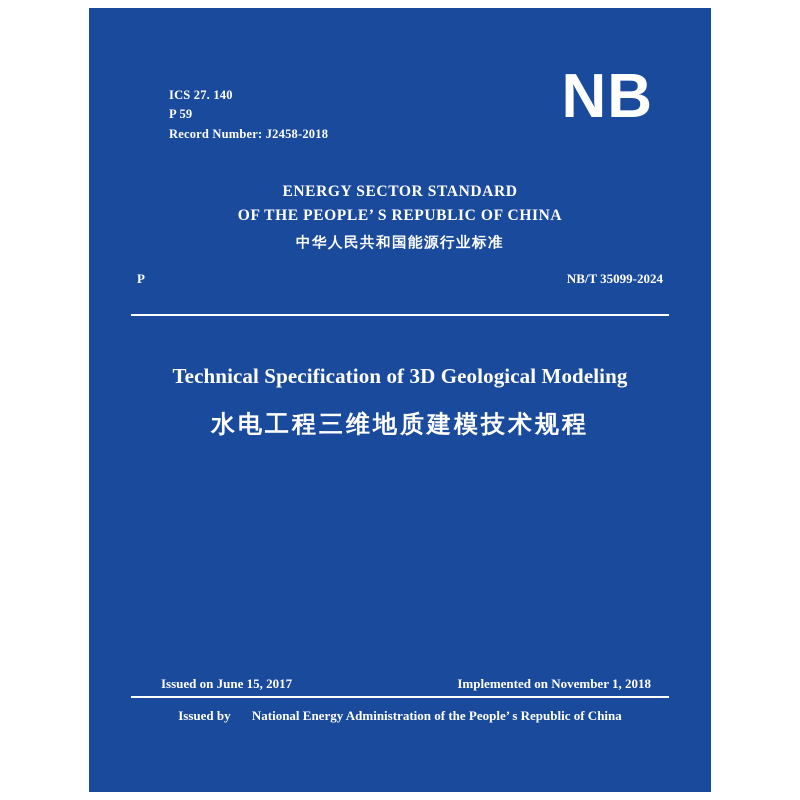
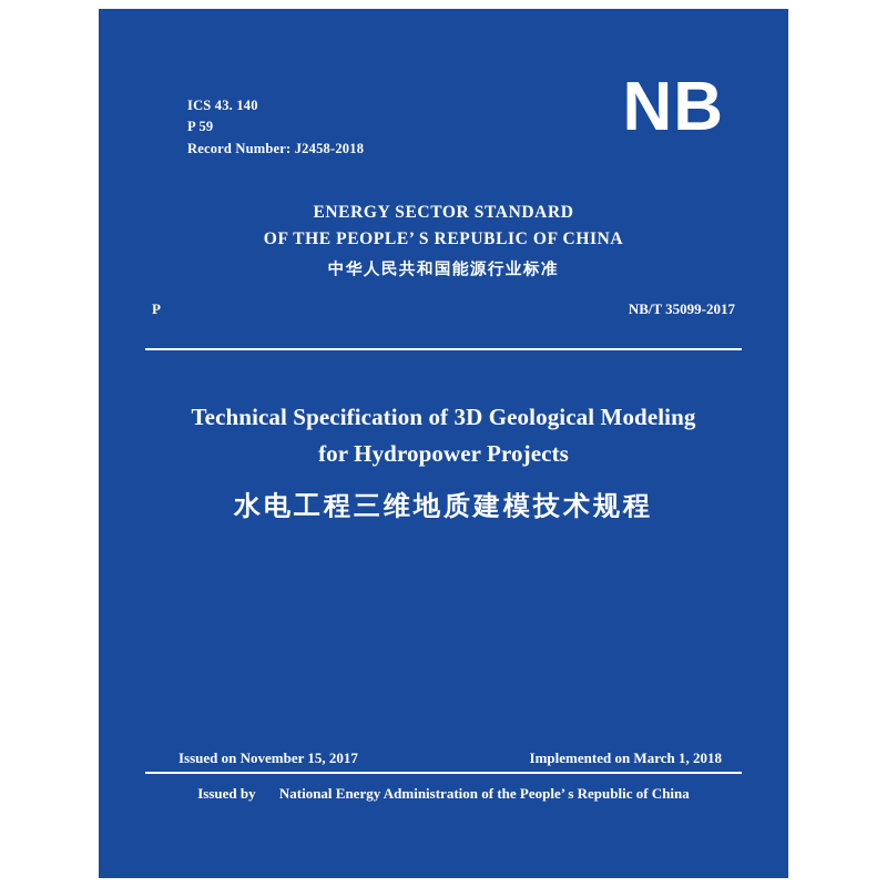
- ICS 27. 140
+ ICS 43. 140
  P 59
  Record Number: J2458-2018
  NB
  ENERGY SECTOR STANDARD
  OF THE PEOPLE’ S REPUBLIC OF CHINA
  中华人民共和国能源行业标准
  P
- NB/T 35099-2024
+ NB/T 35099-2017
  Technical Specification of 3D Geological Modeling
+ for Hydropower Projects
  水电工程三维地质建模技术规程
- Issued on June 15, 2017
+ Issued on November 15, 2017
- Implemented on November 1, 2018
+ Implemented on March 1, 2018
  Issued by National Energy Administration of the People’ s Republic of China
